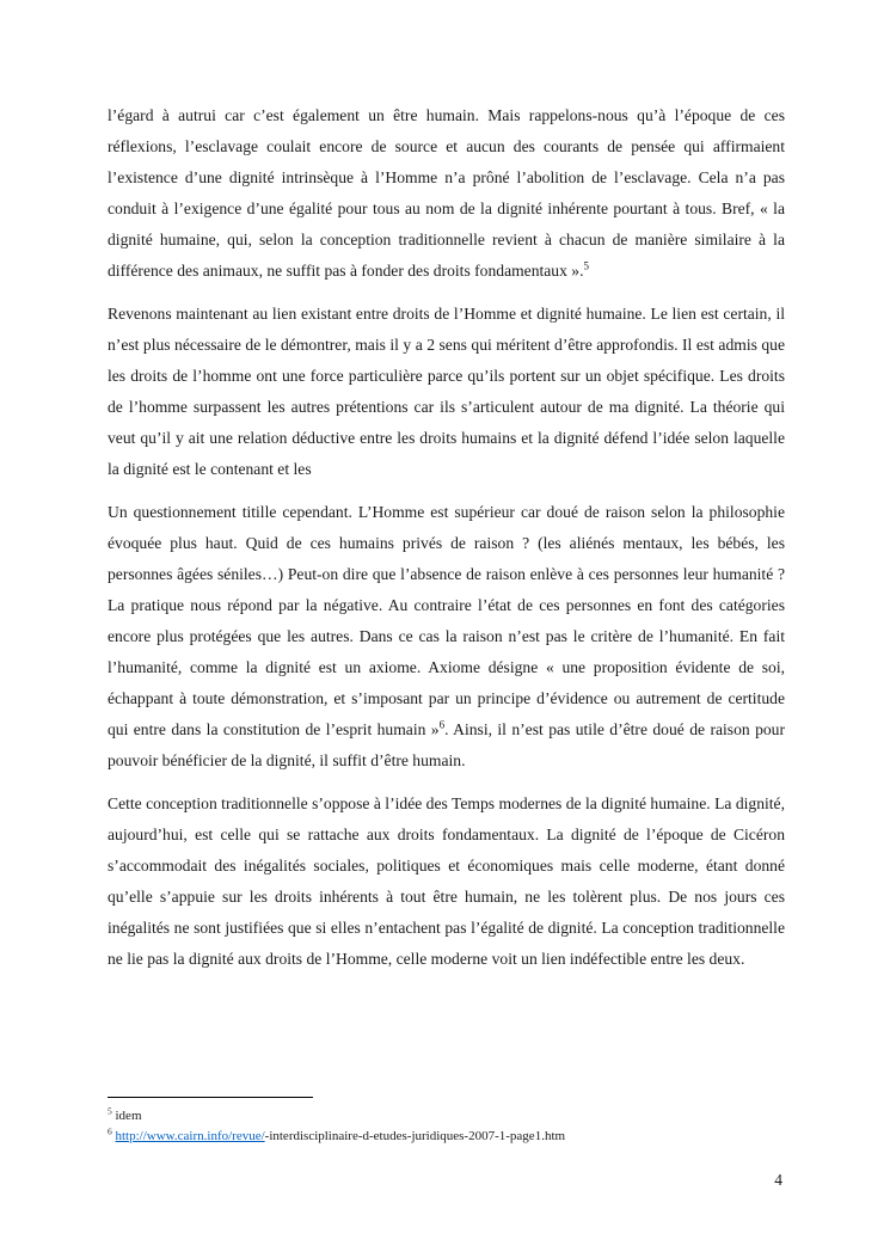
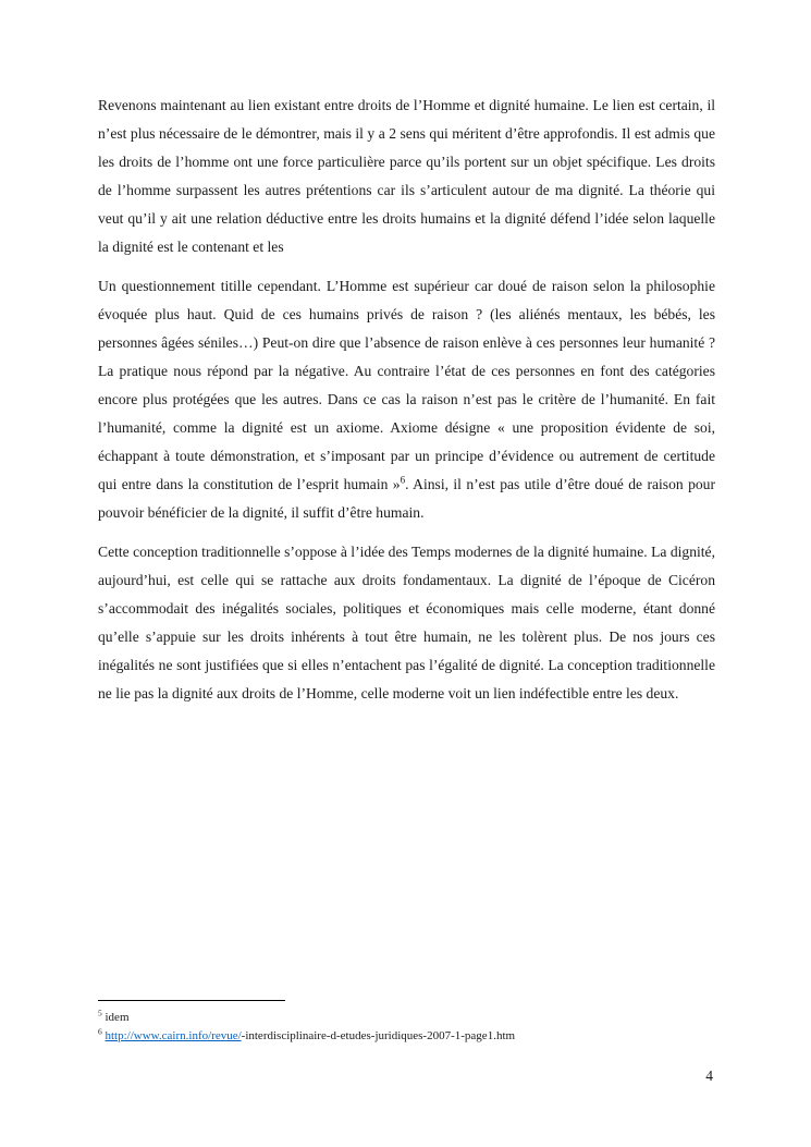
- l’égard à autrui car c’est également un être humain. Mais rappelons-nous qu’à l’époque de ces réflexions, l’esclavage coulait encore de source et aucun des courants de pensée qui affirmaient l’existence d’une dignité intrinsèque à l’Homme n’a prôné l’abolition de l’esclavage. Cela n’a pas conduit à l’exigence d’une égalité pour tous au nom de la dignité inhérente pourtant à tous. Bref, « la dignité humaine, qui, selon la conception traditionnelle revient à chacun de manière similaire à la différence des animaux, ne suffit pas à fonder des droits fondamentaux ».5
  Revenons maintenant au lien existant entre droits de l’Homme et dignité humaine. Le lien est certain, il n’est plus nécessaire de le démontrer, mais il y a 2 sens qui méritent d’être approfondis. Il est admis que les droits de l’homme ont une force particulière parce qu’ils portent sur un objet spécifique. Les droits de l’homme surpassent les autres prétentions car ils s’articulent autour de ma dignité. La théorie qui veut qu’il y ait une relation déductive entre les droits humains et la dignité défend l’idée selon laquelle la dignité est le contenant et les
  Un questionnement titille cependant. L’Homme est supérieur car doué de raison selon la philosophie évoquée plus haut. Quid de ces humains privés de raison ? (les aliénés mentaux, les bébés, les personnes âgées séniles…) Peut-on dire que l’absence de raison enlève à ces personnes leur humanité ? La pratique nous répond par la négative. Au contraire l’état de ces personnes en font des catégories encore plus protégées que les autres. Dans ce cas la raison n’est pas le critère de l’humanité. En fait l’humanité, comme la dignité est un axiome. Axiome désigne « une proposition évidente de soi, échappant à toute démonstration, et s’imposant par un principe d’évidence ou autrement de certitude qui entre dans la constitution de l’esprit humain »6. Ainsi, il n’est pas utile d’être doué de raison pour pouvoir bénéficier de la dignité, il suffit d’être humain.
  Cette conception traditionnelle s’oppose à l’idée des Temps modernes de la dignité humaine. La dignité, aujourd’hui, est celle qui se rattache aux droits fondamentaux. La dignité de l’époque de Cicéron s’accommodait des inégalités sociales, politiques et économiques mais celle moderne, étant donné qu’elle s’appuie sur les droits inhérents à tout être humain, ne les tolèrent plus. De nos jours ces inégalités ne sont justifiées que si elles n’entachent pas l’égalité de dignité. La conception traditionnelle ne lie pas la dignité aux droits de l’Homme, celle moderne voit un lien indéfectible entre les deux.
  5 idem
  6 http://www.cairn.info/revue/-interdisciplinaire-d-etudes-juridiques-2007-1-page1.htm
  4
